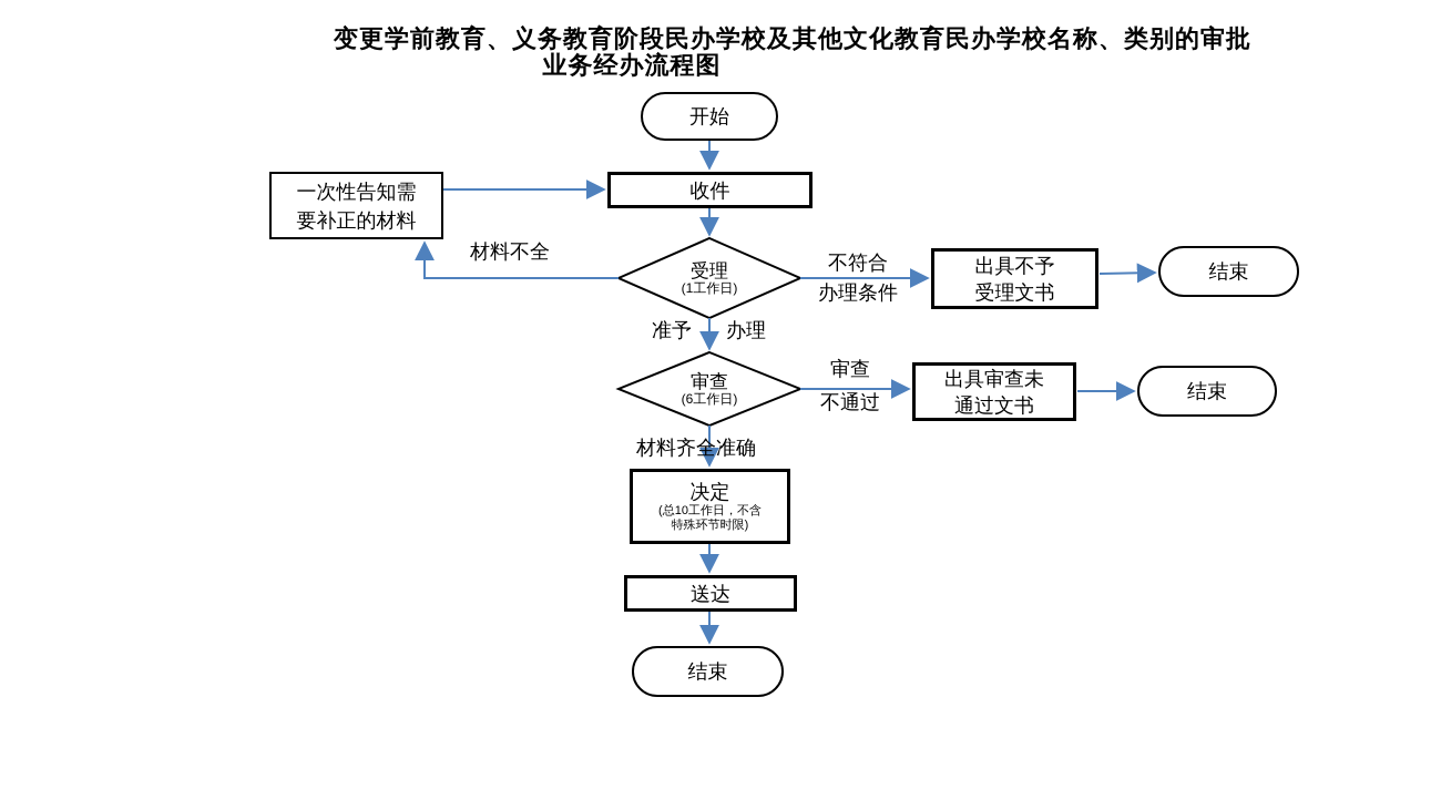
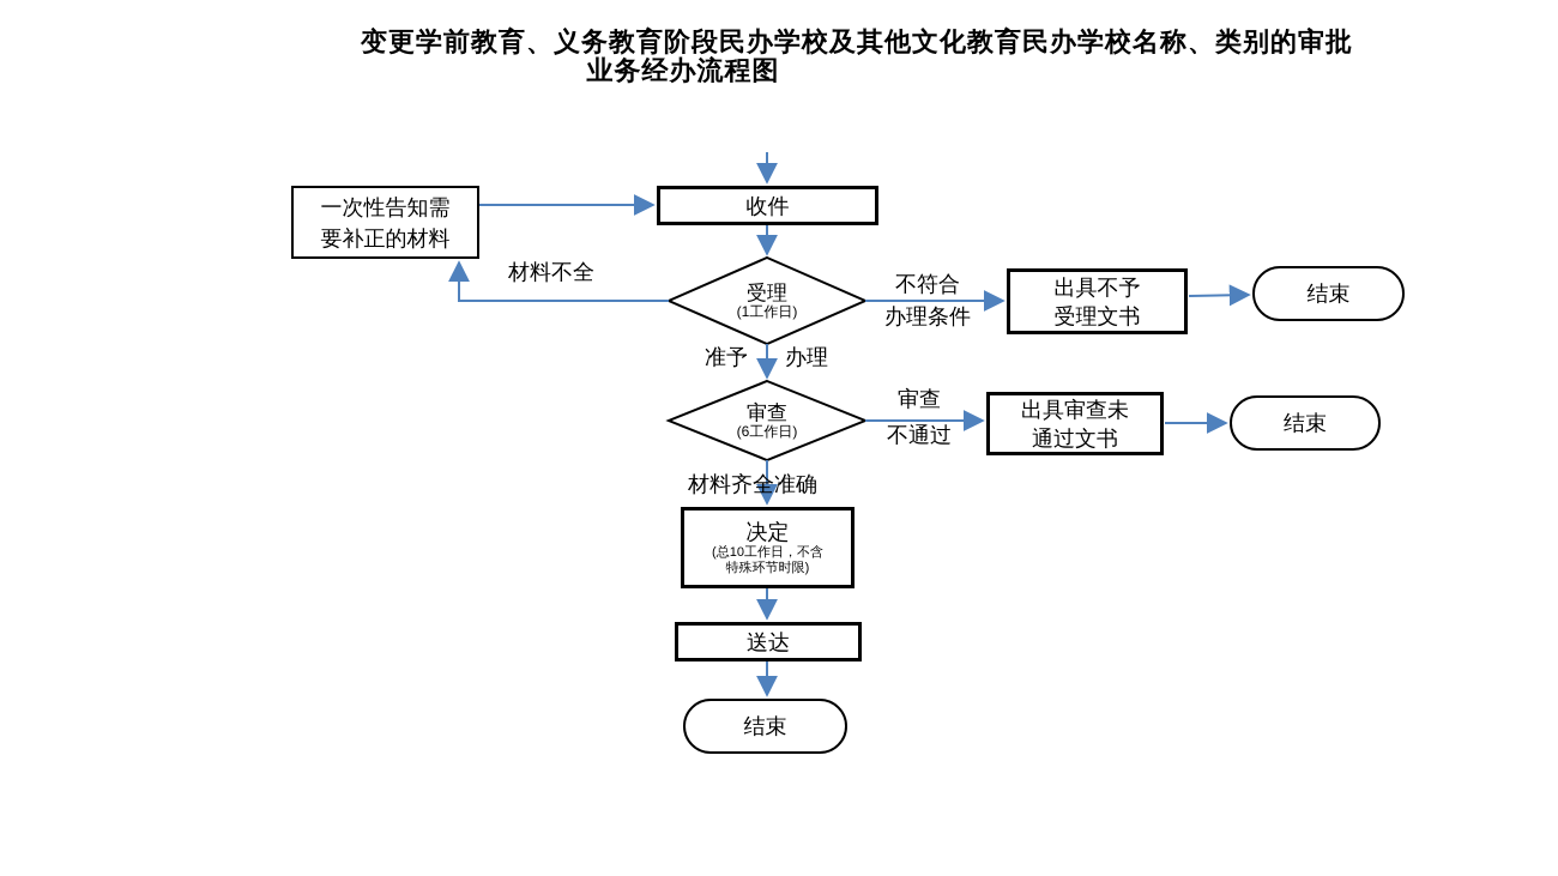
  变更学前教育、义务教育阶段民办学校及其他文化教育民办学校名称、类别的审批
  业务经办流程图
- 开始
  收件
  一次性告知需
  要补正的材料
  受理
  (1工作日)
  出具不予
  受理文书
  结束
  审查
  (6工作日)
  出具审查未
  通过文书
  结束
  决定
  (总10工作日，不含
  特殊环节时限)
  送达
  结束
  材料不全
  不符合
  办理条件
  准予
  办理
  审查
  不通过
  材料齐全准确
